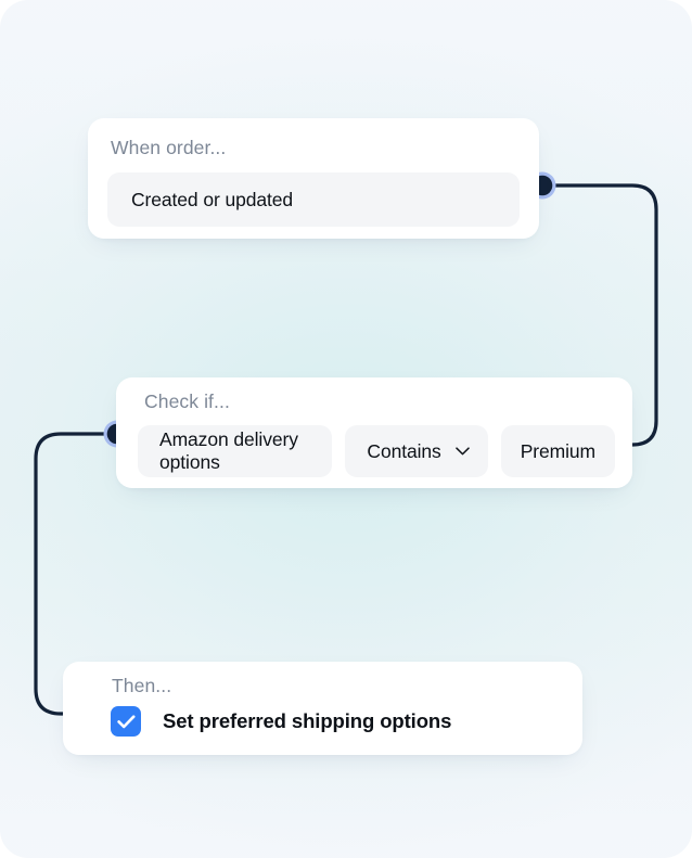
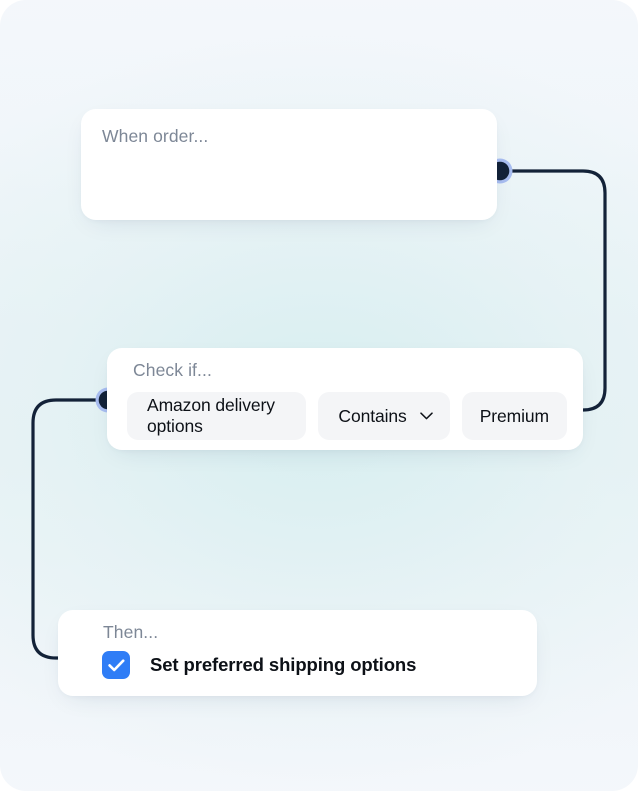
  When order...
- Created or updated
  Check if...
  Amazon delivery options
  Contains
  Premium
  Then...
  Set preferred shipping options
